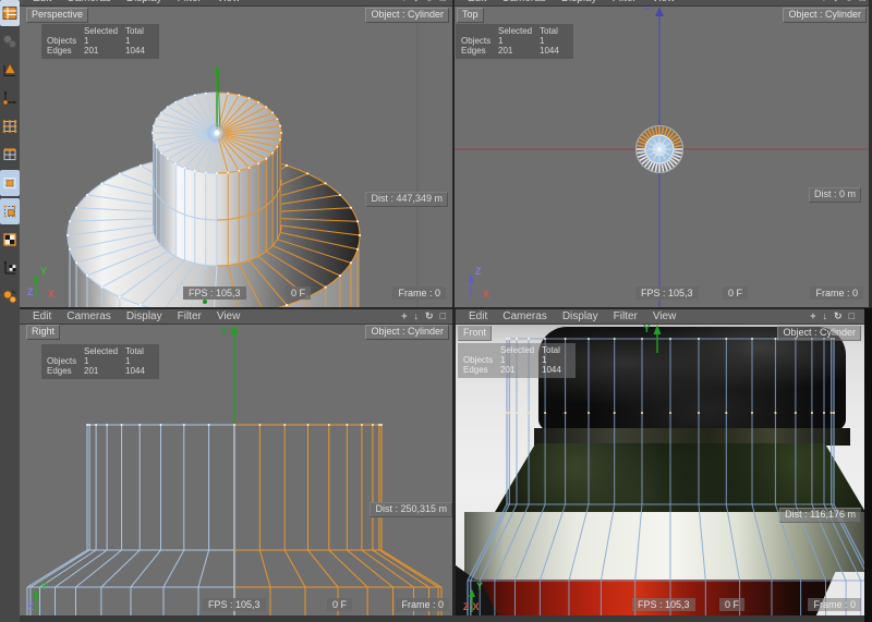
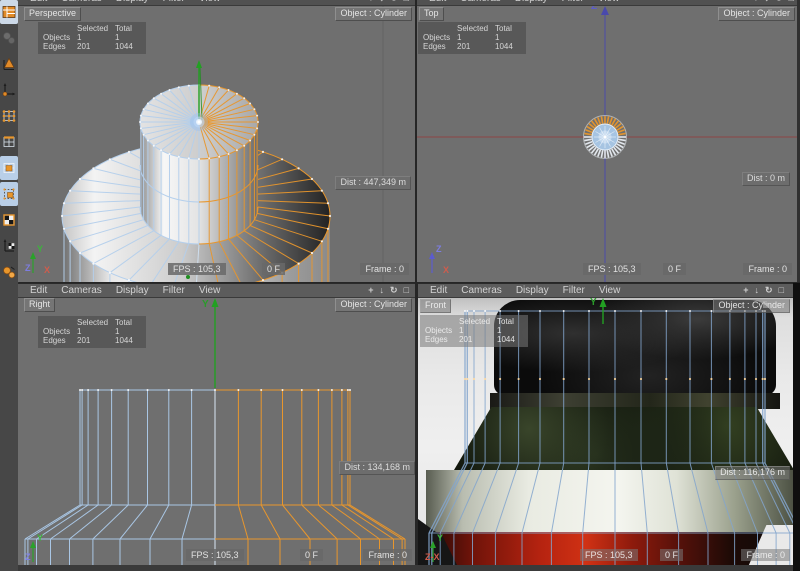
  Perspective
  Object : Cylinder
  Selected
  Total
  Objects
  1
  1
  Edges
  201
  1044
  Dist : 447,349 m
  FPS : 105,3
  0 F
  Frame : 0
  Y
  Z
  X
  Top
  Object : Cylinder
  Z
  Selected
  Total
  Objects
  1
  1
  Edges
  201
  1044
  Dist : 0 m
  FPS : 105,3
  0 F
  Frame : 0
  Z
  X
  Edit
  Cameras
  Display
  Filter
  View
  +
  ↓
  ↻
  □
  Right
  Object : Cylinder
  Y
  Selected
  Total
  Objects
  1
  1
  Edges
  201
  1044
- Dist : 250,315 m
+ Dist : 134,168 m
  FPS : 105,3
  0 F
  Frame : 0
  Y
  Z
  Edit
  Cameras
  Display
  Filter
  View
  +
  ↓
  ↻
  □
  Front
  Object : Cylinder
  Y
  Selected
  Total
  Objects
  1
  1
  Edges
  201
  1044
  Dist : 116,176 m
  FPS : 105,3
  0 F
  Frame : 0
  Y
  Z-X
